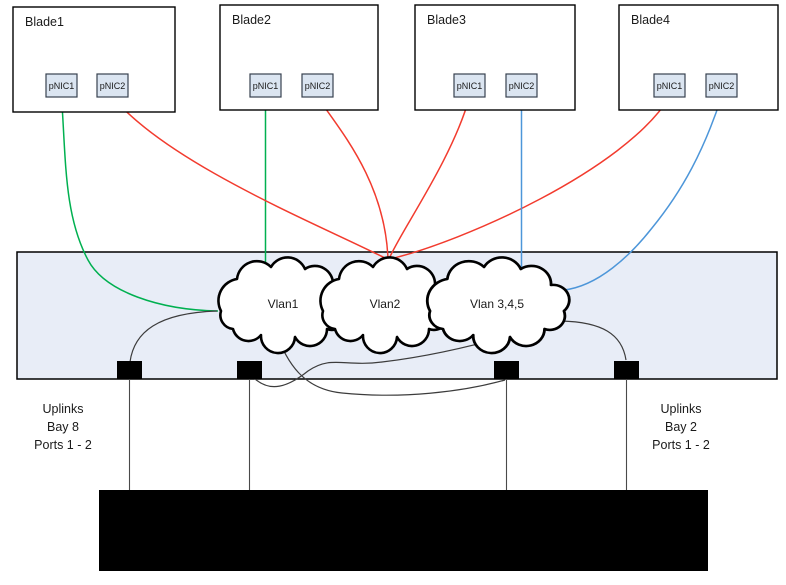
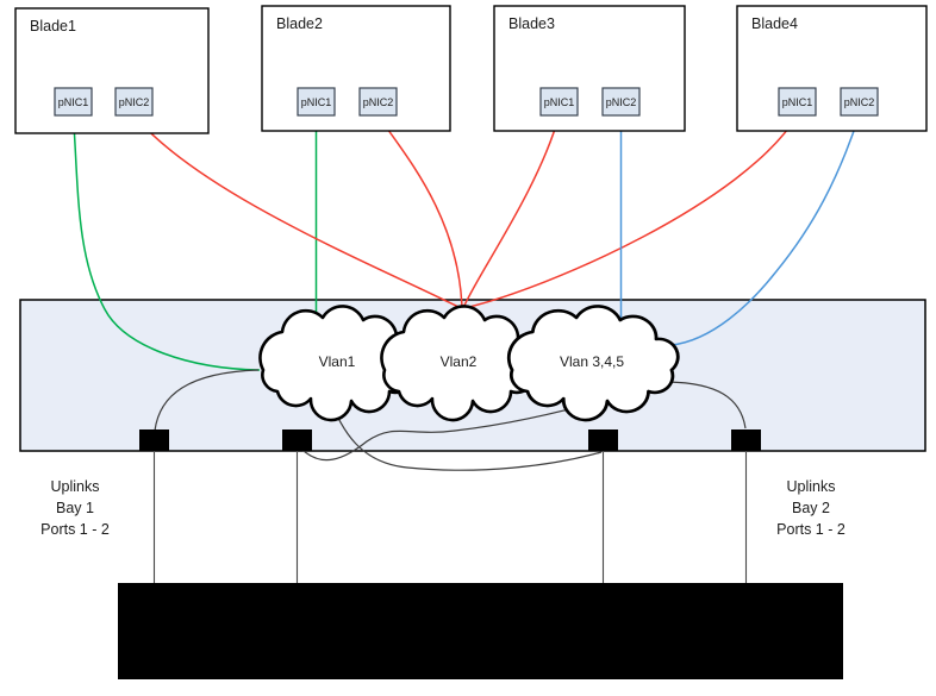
  Vlan1
  Vlan2
  Vlan 3,4,5
  Blade1
  pNIC1
  pNIC2
  Blade2
  pNIC1
  pNIC2
  Blade3
  pNIC1
  pNIC2
  Blade4
  pNIC1
  pNIC2
  Uplinks
- Bay 8
+ Bay 1
  Ports 1 - 2
  Uplinks
  Bay 2
  Ports 1 - 2
